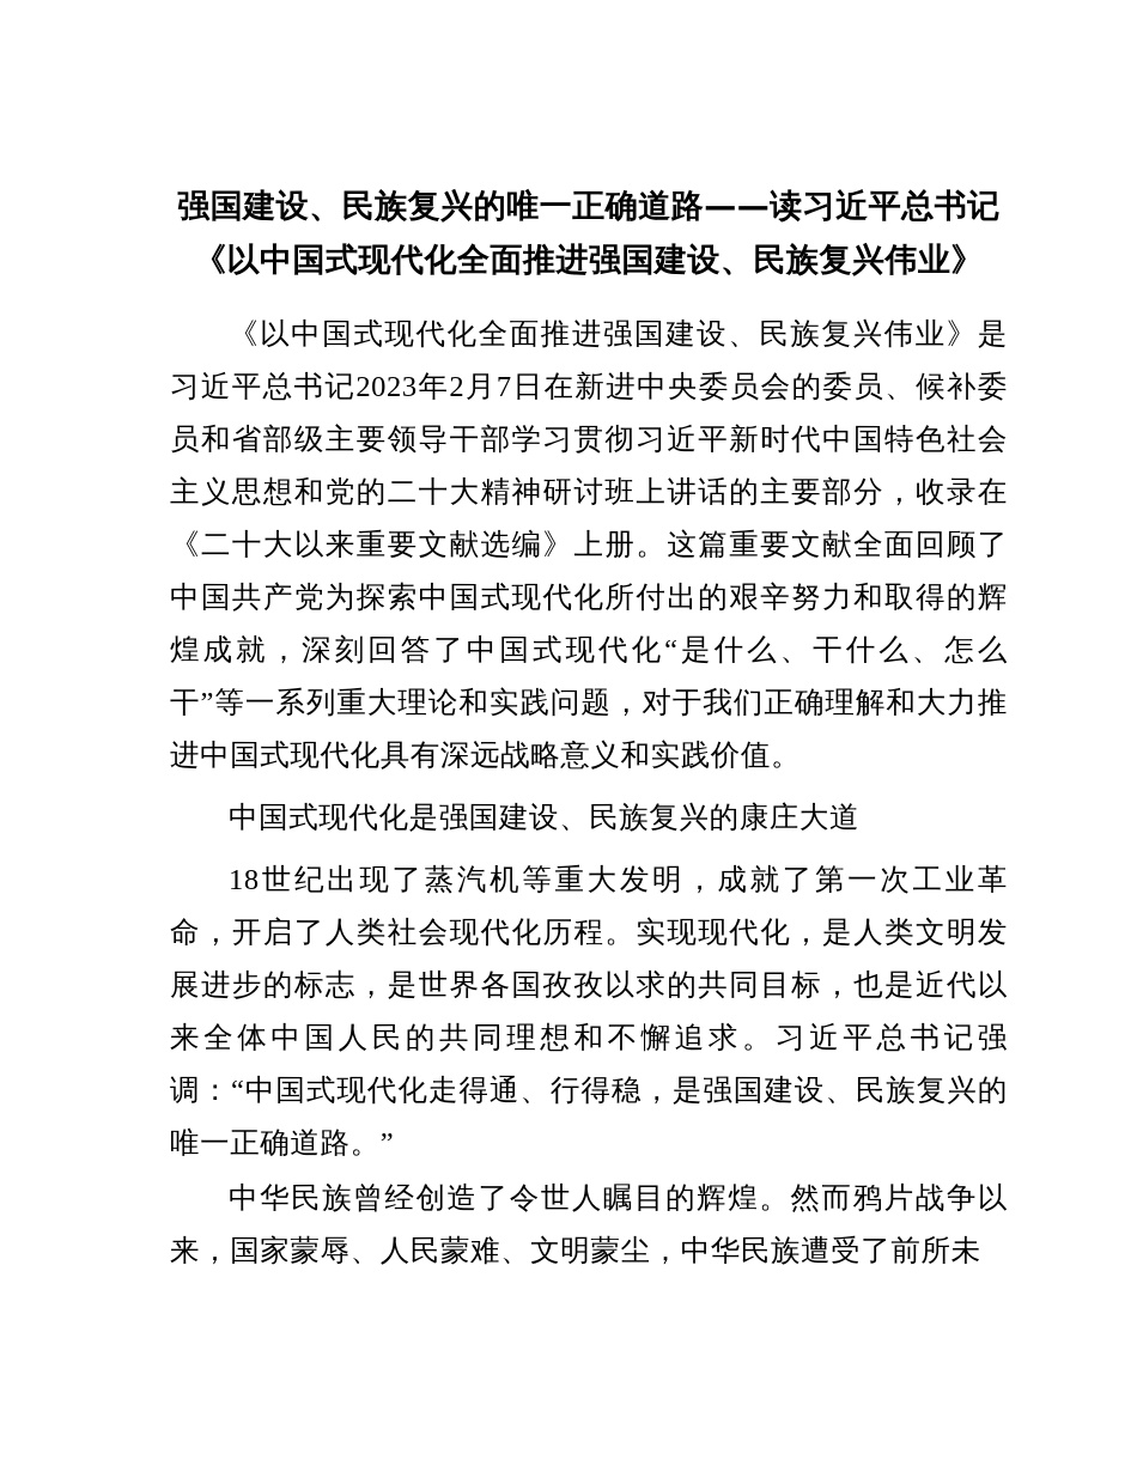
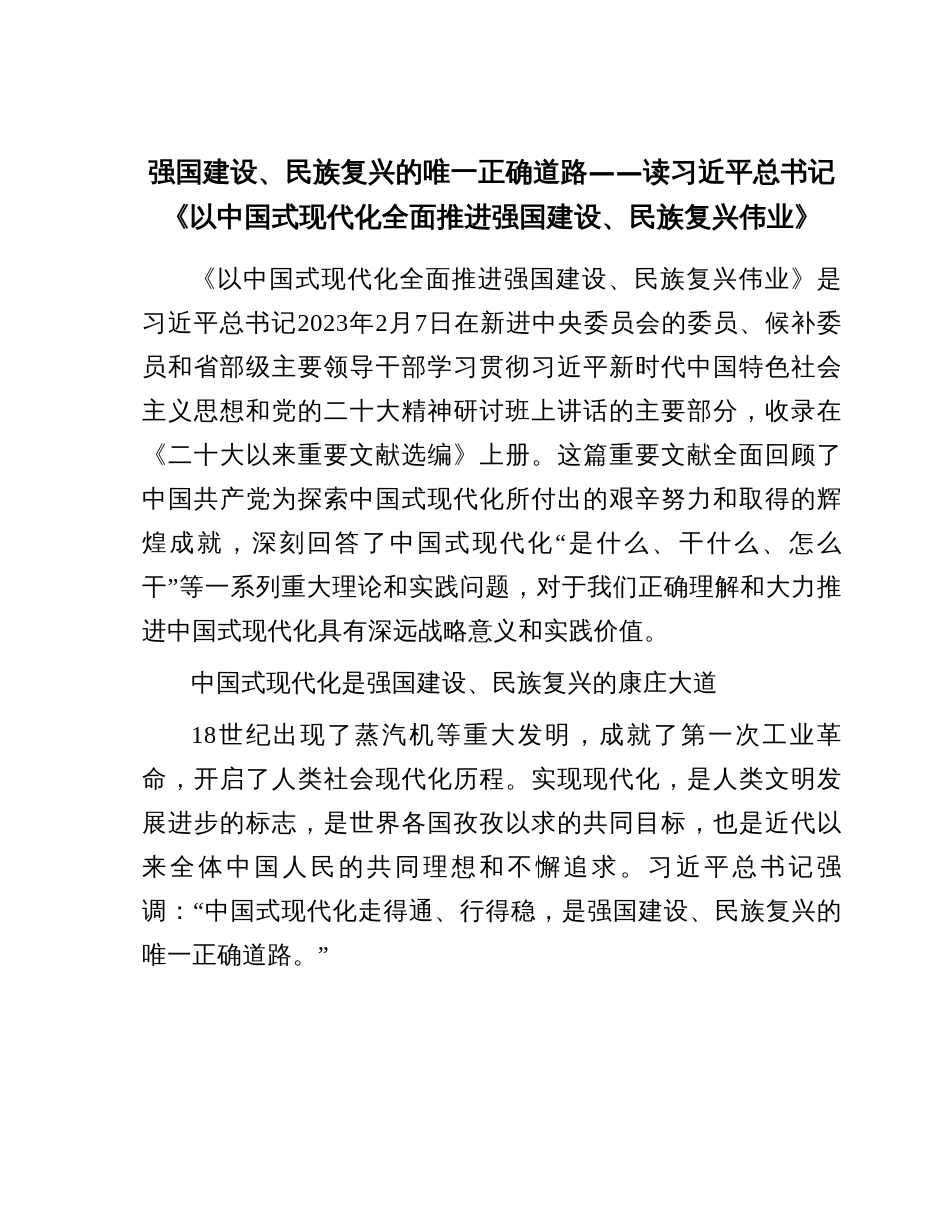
  强国建设、民族复兴的唯一正确道路——读习近平总书记《以中国式现代化全面推进强国建设、民族复兴伟业》
  《以中国式现代化全面推进强国建设、民族复兴伟业》是习近平总书记2023年2月7日在新进中央委员会的委员、候补委员和省部级主要领导干部学习贯彻习近平新时代中国特色社会主义思想和党的二十大精神研讨班上讲话的主要部分，收录在《二十大以来重要文献选编》上册。这篇重要文献全面回顾了中国共产党为探索中国式现代化所付出的艰辛努力和取得的辉煌成就，深刻回答了中国式现代化“是什么、干什么、怎么干”等一系列重大理论和实践问题，对于我们正确理解和大力推进中国式现代化具有深远战略意义和实践价值。
  中国式现代化是强国建设、民族复兴的康庄大道
  18世纪出现了蒸汽机等重大发明，成就了第一次工业革命，开启了人类社会现代化历程。实现现代化，是人类文明发展进步的标志，是世界各国孜孜以求的共同目标，也是近代以来全体中国人民的共同理想和不懈追求。习近平总书记强调：“中国式现代化走得通、行得稳，是强国建设、民族复兴的唯一正确道路。”
- 中华民族曾经创造了令世人瞩目的辉煌。然而鸦片战争以来，国家蒙辱、人民蒙难、文明蒙尘，中华民族遭受了前所未
